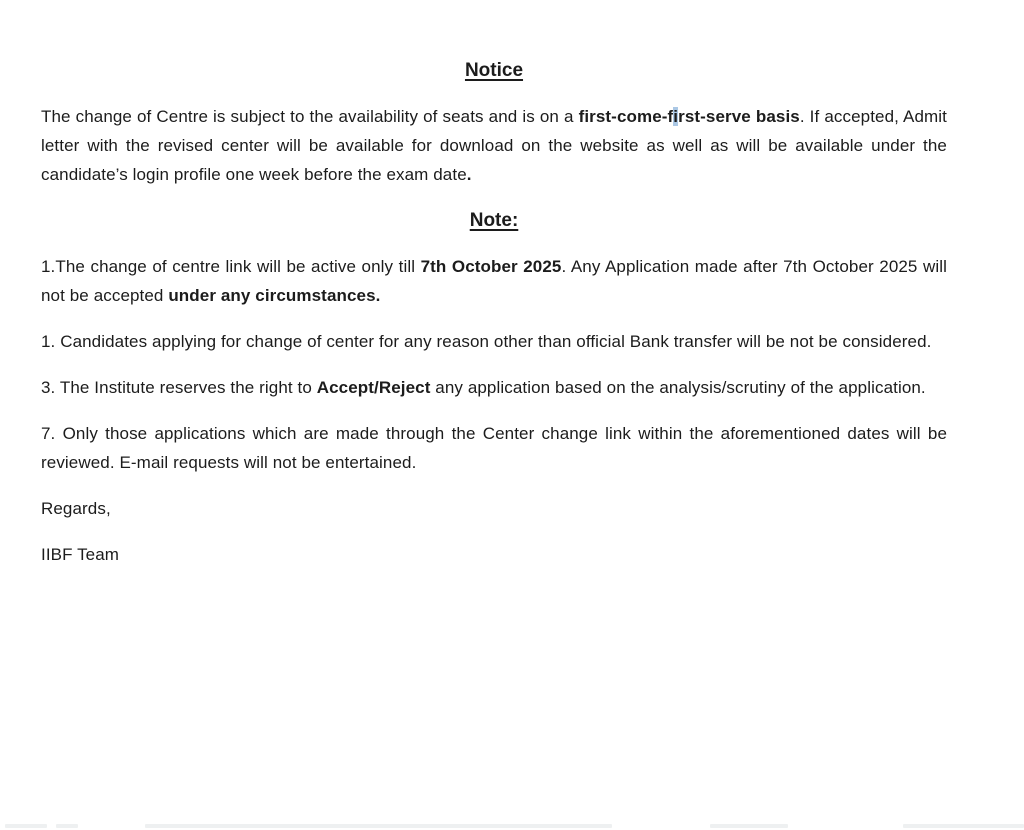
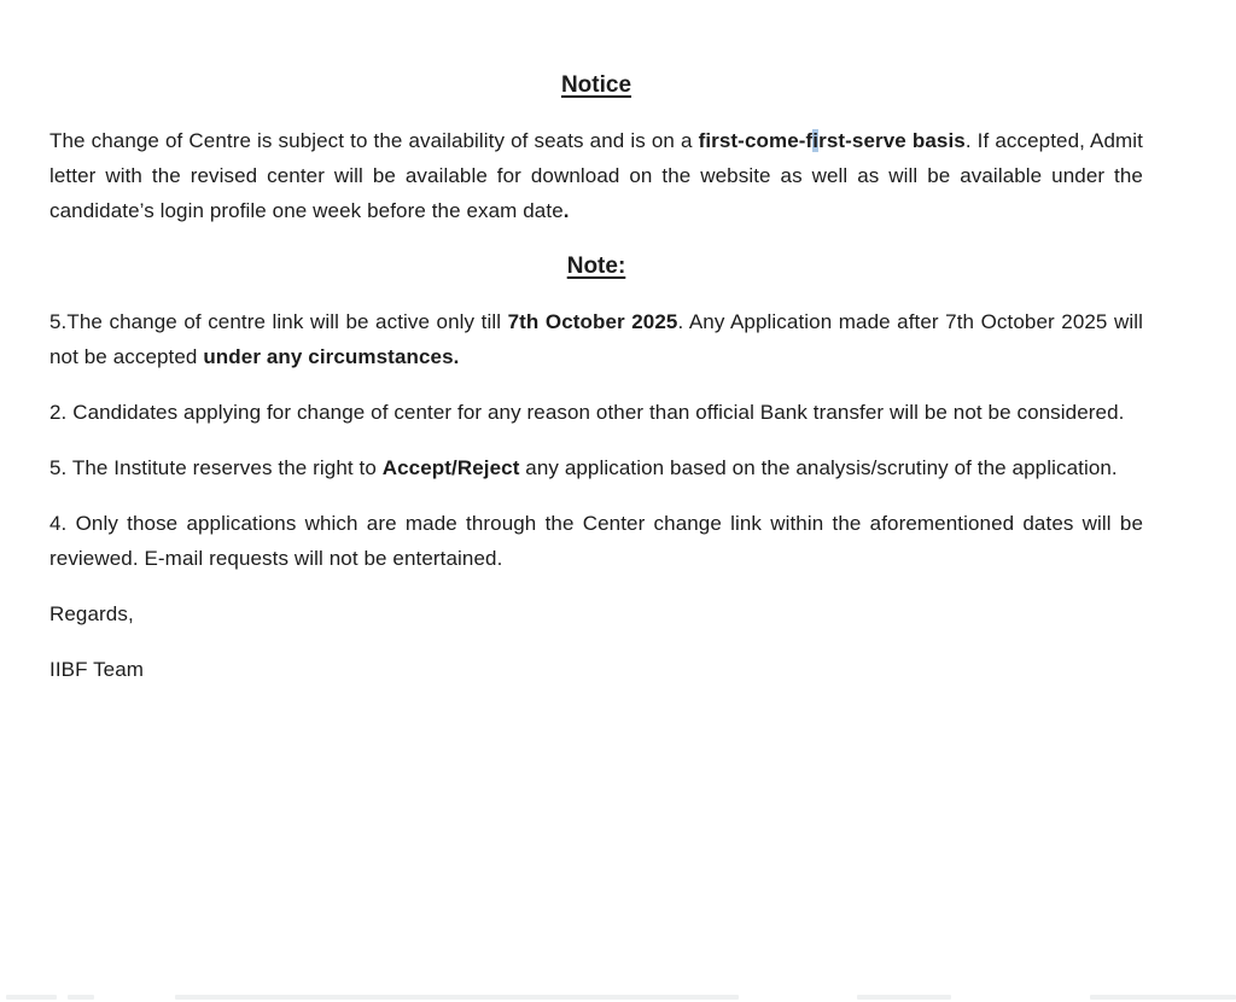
  Notice
  The change of Centre is subject to the availability of seats and is on a first-come-first-serve basis. If accepted, Admit letter with the revised center will be available for download on the website as well as will be available under the candidate’s login profile one week before the exam date.
  Note:
- 1.The change of centre link will be active only till 7th October 2025. Any Application made after 7th October 2025 will not be accepted under any circumstances.
+ 5.The change of centre link will be active only till 7th October 2025. Any Application made after 7th October 2025 will not be accepted under any circumstances.
- 1. Candidates applying for change of center for any reason other than official Bank transfer will be not be considered.
+ 2. Candidates applying for change of center for any reason other than official Bank transfer will be not be considered.
- 3. The Institute reserves the right to Accept/Reject any application based on the analysis/scrutiny of the application.
+ 5. The Institute reserves the right to Accept/Reject any application based on the analysis/scrutiny of the application.
- 7. Only those applications which are made through the Center change link within the aforementioned dates will be reviewed. E-mail requests will not be entertained.
+ 4. Only those applications which are made through the Center change link within the aforementioned dates will be reviewed. E-mail requests will not be entertained.
  Regards,
  IIBF Team
